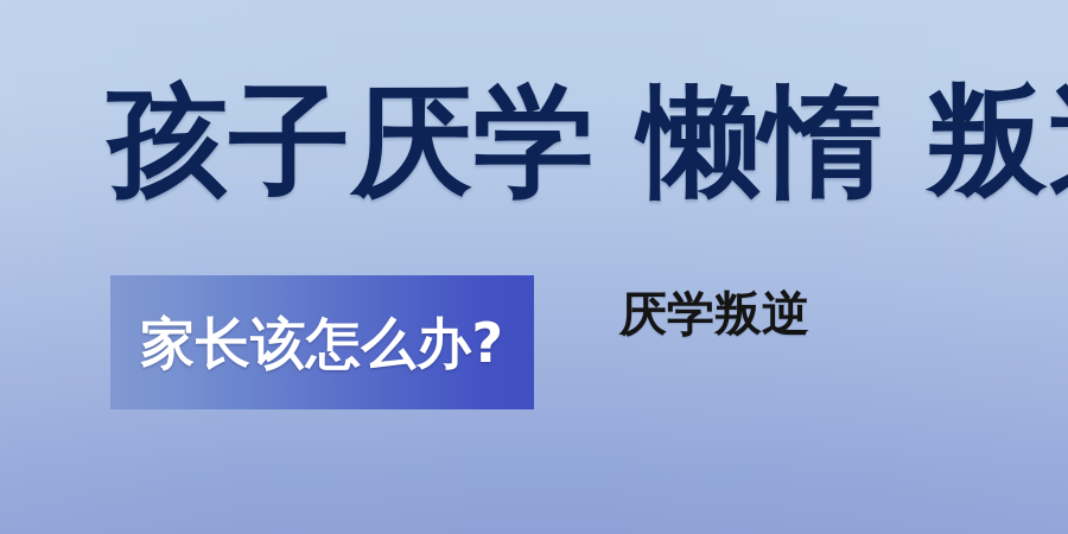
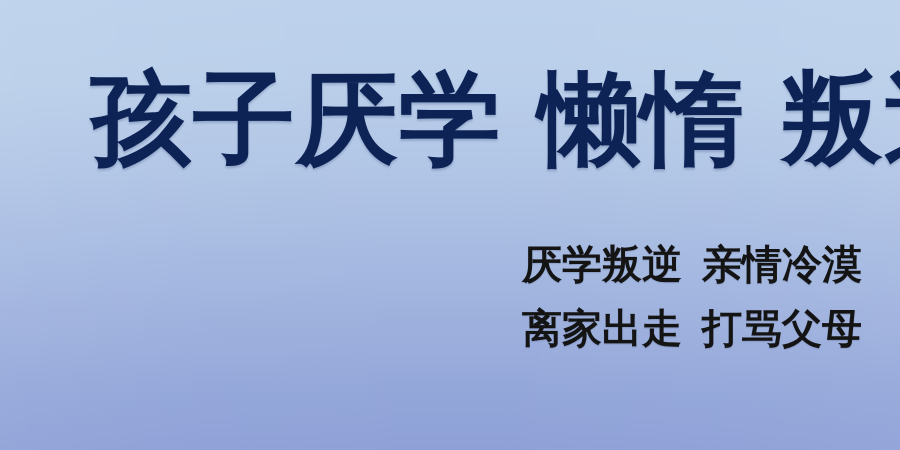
  孩子厌学 懒惰 叛
- 家长该怎么办?
  厌学叛逆
+ 亲情冷漠
+ 离家出走
+ 打骂父母
